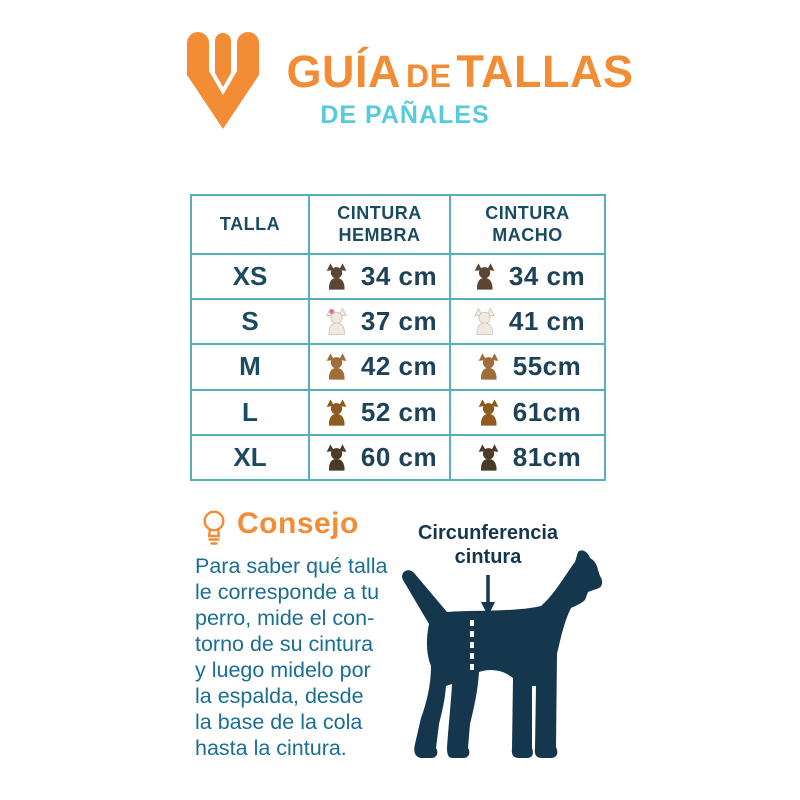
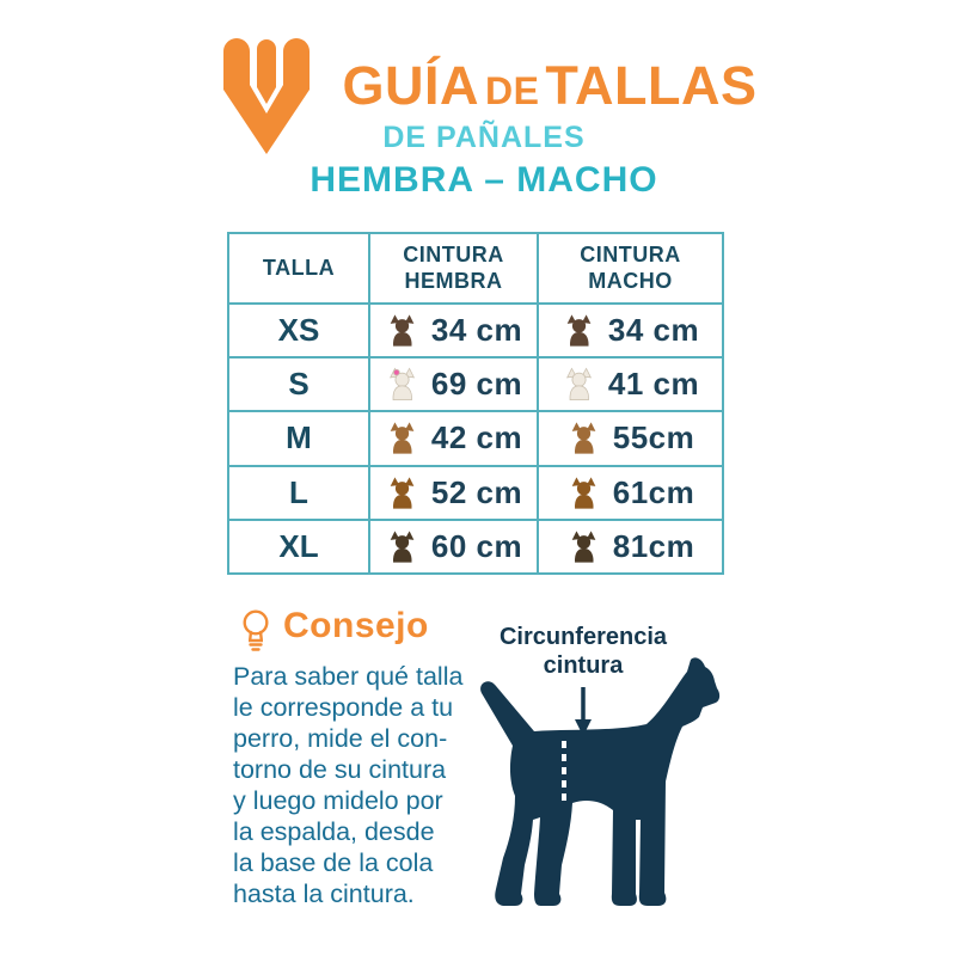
  GUÍA DE TALLAS
  DE PAÑALES
+ HEMBRA – MACHO
  TALLA	CINTURA HEMBRA	CINTURA MACHO
  XS	34 cm	34 cm
- S	37 cm	41 cm
+ S	69 cm	41 cm
  M	42 cm	55cm
  L	52 cm	61cm
  XL	60 cm	81cm
  Consejo
  Para saber qué talla
  le corresponde a tu
  perro, mide el con-
  torno de su cintura
  y luego midelo por
  la espalda, desde
  la base de la cola
  hasta la cintura.
  Circunferencia
  cintura
